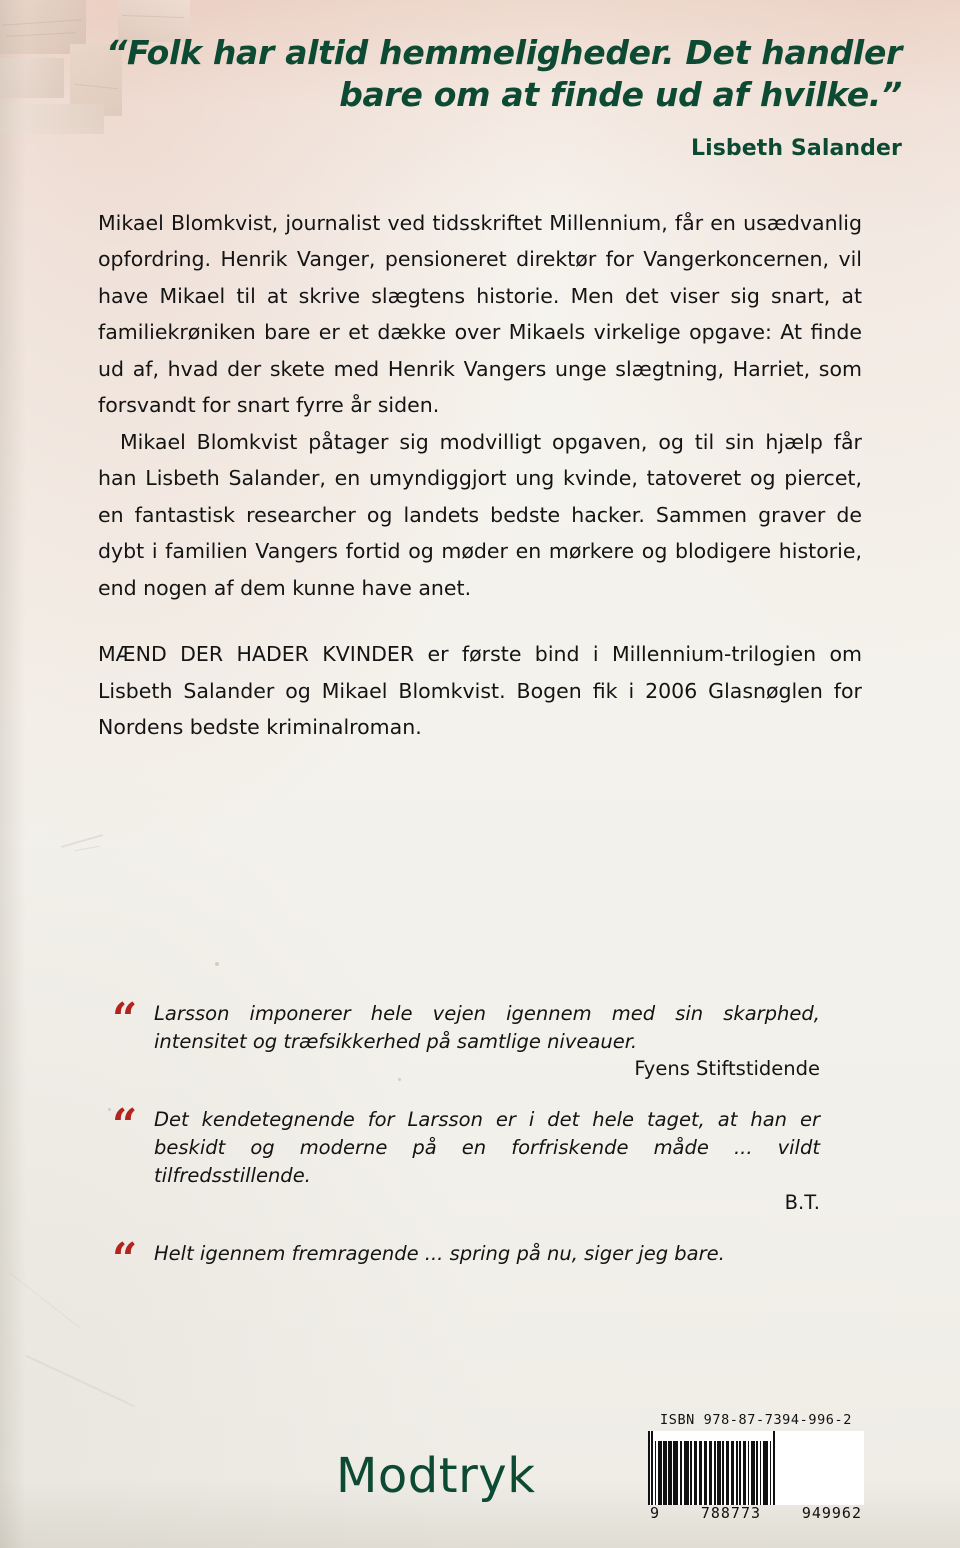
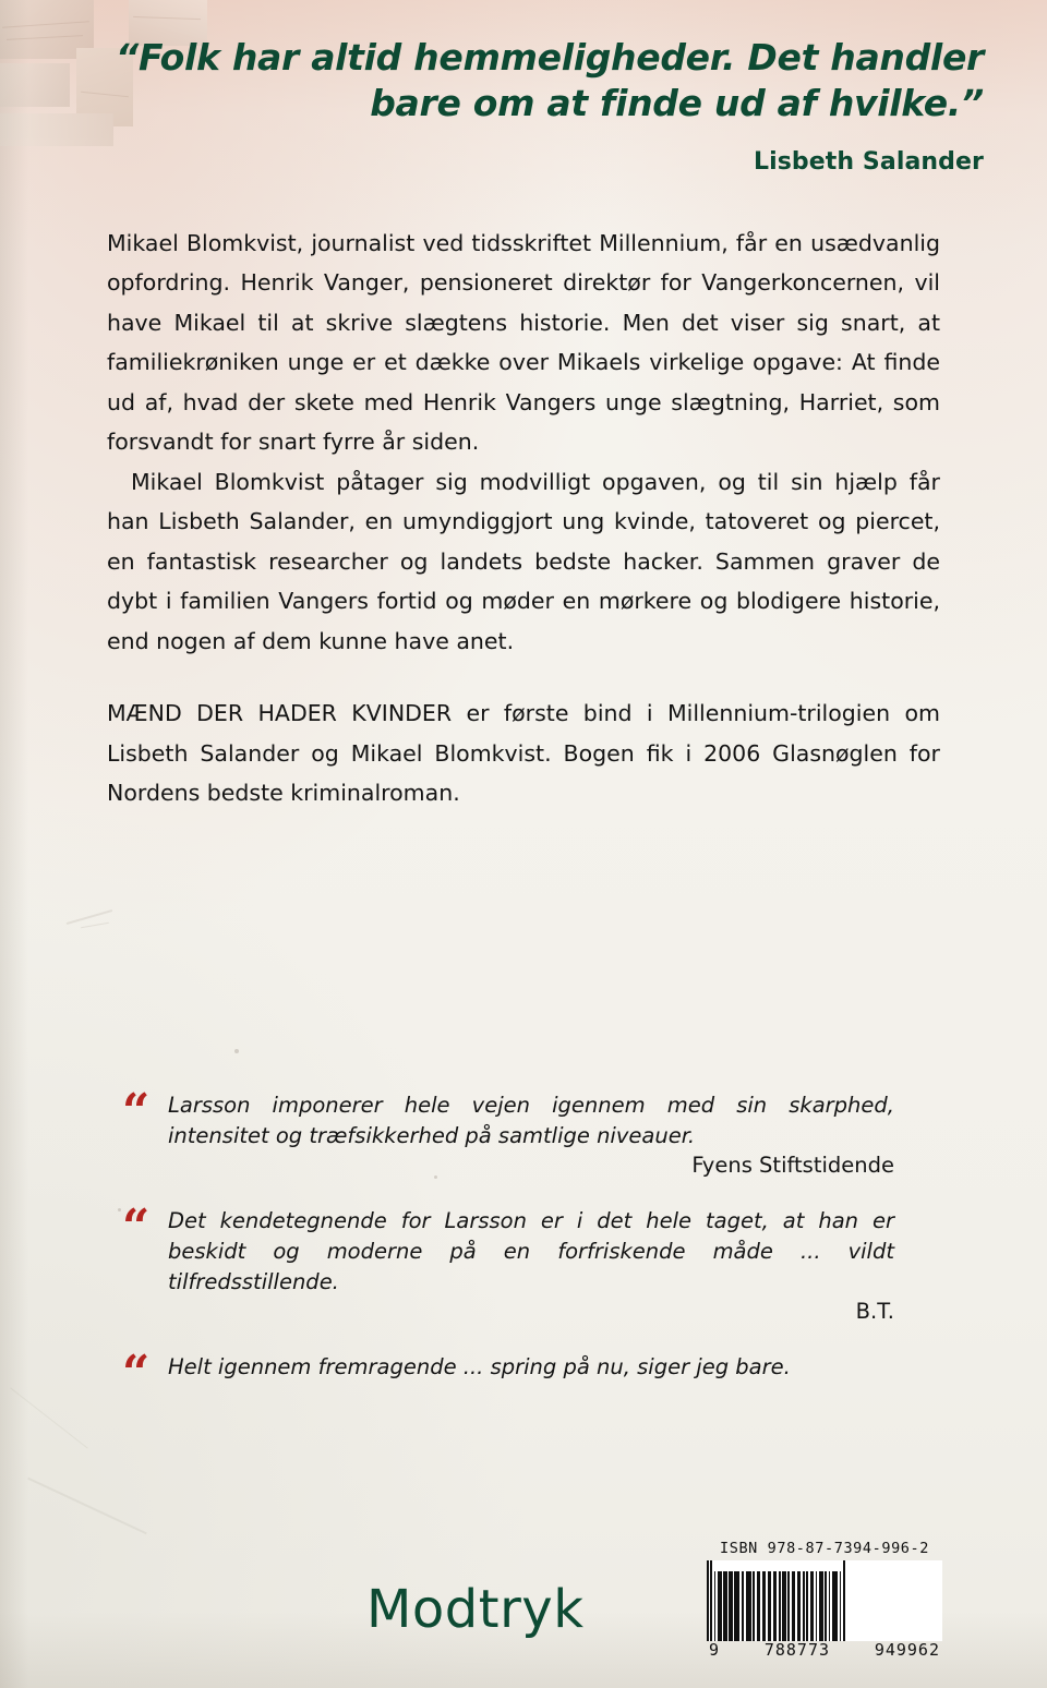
  “Folk har altid hemmeligheder. Det handler bare om at finde ud af hvilke.”
  Lisbeth Salander
- Mikael Blomkvist, journalist ved tidsskriftet Millennium, får en usædvanlig opfordring. Henrik Vanger, pensioneret direktør for Vangerkoncernen, vil have Mikael til at skrive slægtens historie. Men det viser sig snart, at familiekrøniken bare er et dække over Mikaels virkelige opgave: At finde ud af, hvad der skete med Henrik Vangers unge slægtning, Harriet, som forsvandt for snart fyrre år siden.
+ Mikael Blomkvist, journalist ved tidsskriftet Millennium, får en usædvanlig opfordring. Henrik Vanger, pensioneret direktør for Vangerkoncernen, vil have Mikael til at skrive slægtens historie. Men det viser sig snart, at familiekrøniken unge er et dække over Mikaels virkelige opgave: At finde ud af, hvad der skete med Henrik Vangers unge slægtning, Harriet, som forsvandt for snart fyrre år siden.
  Mikael Blomkvist påtager sig modvilligt opgaven, og til sin hjælp får han Lisbeth Salander, en umyndiggjort ung kvinde, tatoveret og piercet, en fantastisk researcher og landets bedste hacker. Sammen graver de dybt i familien Vangers fortid og møder en mørkere og blodigere historie, end nogen af dem kunne have anet.
  MÆND DER HADER KVINDER er første bind i Millennium-trilogien om Lisbeth Salander og Mikael Blomkvist. Bogen fik i 2006 Glasnøglen for Nordens bedste kriminalroman.
  “
  Larsson imponerer hele vejen igennem med sin skarphed, intensitet og træfsikkerhed på samtlige niveauer.
  Fyens Stiftstidende
  “
  Det kendetegnende for Larsson er i det hele taget, at han er beskidt og moderne på en forfriskende måde ... vildt tilfredsstillende.
  B.T.
  “
  Helt igennem fremragende ... spring på nu, siger jeg bare.
  Modtryk
  ISBN 978-87-7394-996-2
  9
  788773
  949962
